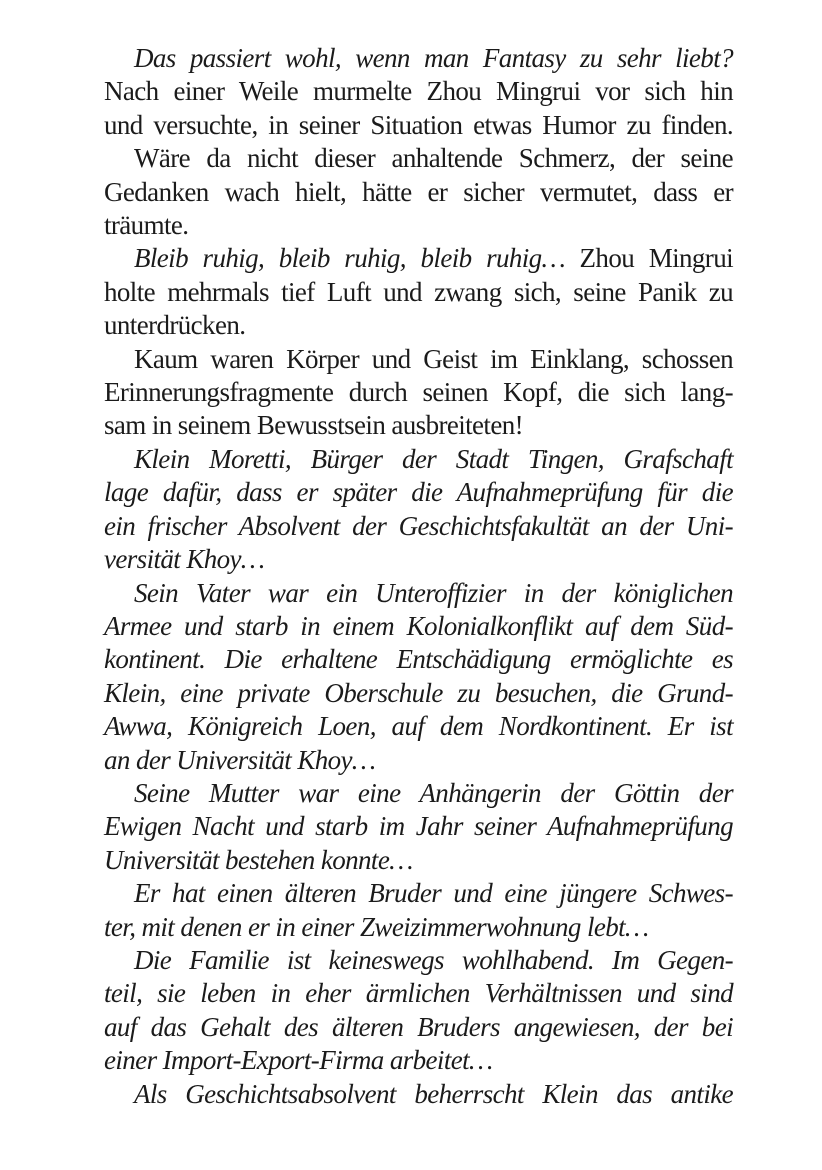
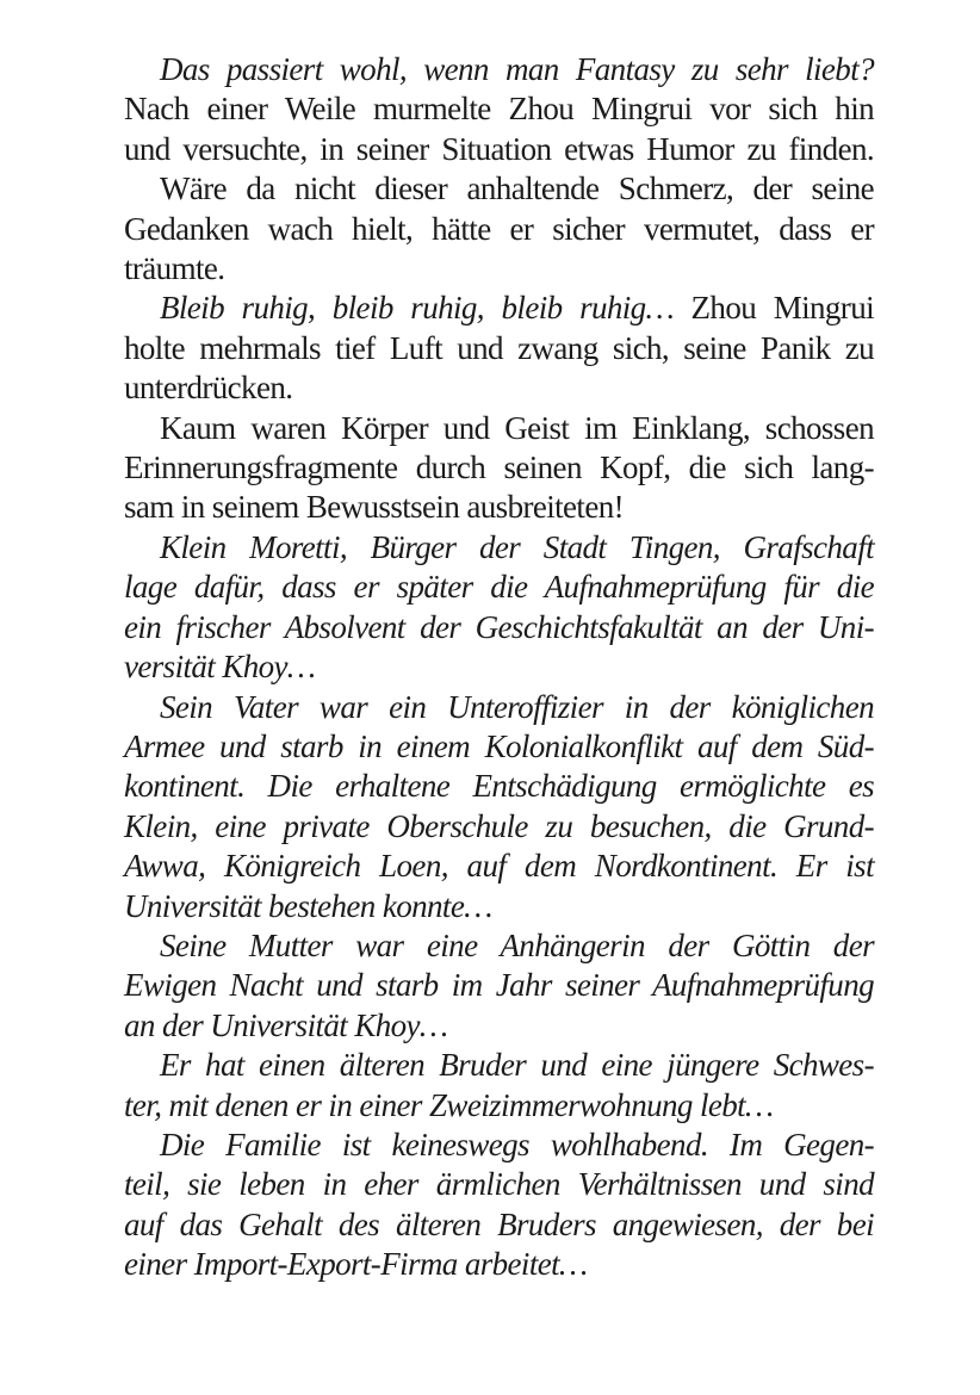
  Das passiert wohl, wenn man Fantasy zu sehr liebt?
  Nach einer Weile murmelte Zhou Mingrui vor sich hin
  und versuchte, in seiner Situation etwas Humor zu finden.
  Wäre da nicht dieser anhaltende Schmerz, der seine
  Gedanken wach hielt, hätte er sicher vermutet, dass er
  träumte.
  Bleib ruhig, bleib ruhig, bleib ruhig… Zhou Mingrui
  holte mehrmals tief Luft und zwang sich, seine Panik zu
  unterdrücken.
  Kaum waren Körper und Geist im Einklang, schossen
  Erinnerungsfragmente durch seinen Kopf, die sich lang-
  sam in seinem Bewusstsein ausbreiteten!
  Klein Moretti, Bürger der Stadt Tingen, Grafschaft
  lage dafür, dass er später die Aufnahmeprüfung für die
  ein frischer Absolvent der Geschichtsfakultät an der Uni-
  versität Khoy…
  Sein Vater war ein Unteroffizier in der königlichen
  Armee und starb in einem Kolonialkonflikt auf dem Süd-
  kontinent. Die erhaltene Entschädigung ermöglichte es
  Klein, eine private Oberschule zu besuchen, die Grund-
  Awwa, Königreich Loen, auf dem Nordkontinent. Er ist
- an der Universität Khoy…
+ Universität bestehen konnte…
  Seine Mutter war eine Anhängerin der Göttin der
  Ewigen Nacht und starb im Jahr seiner Aufnahmeprüfung
- Universität bestehen konnte…
+ an der Universität Khoy…
  Er hat einen älteren Bruder und eine jüngere Schwes-
  ter, mit denen er in einer Zweizimmerwohnung lebt…
  Die Familie ist keineswegs wohlhabend. Im Gegen-
  teil, sie leben in eher ärmlichen Verhältnissen und sind
  auf das Gehalt des älteren Bruders angewiesen, der bei
  einer Import-Export-Firma arbeitet…
- Als Geschichtsabsolvent beherrscht Klein das antike
